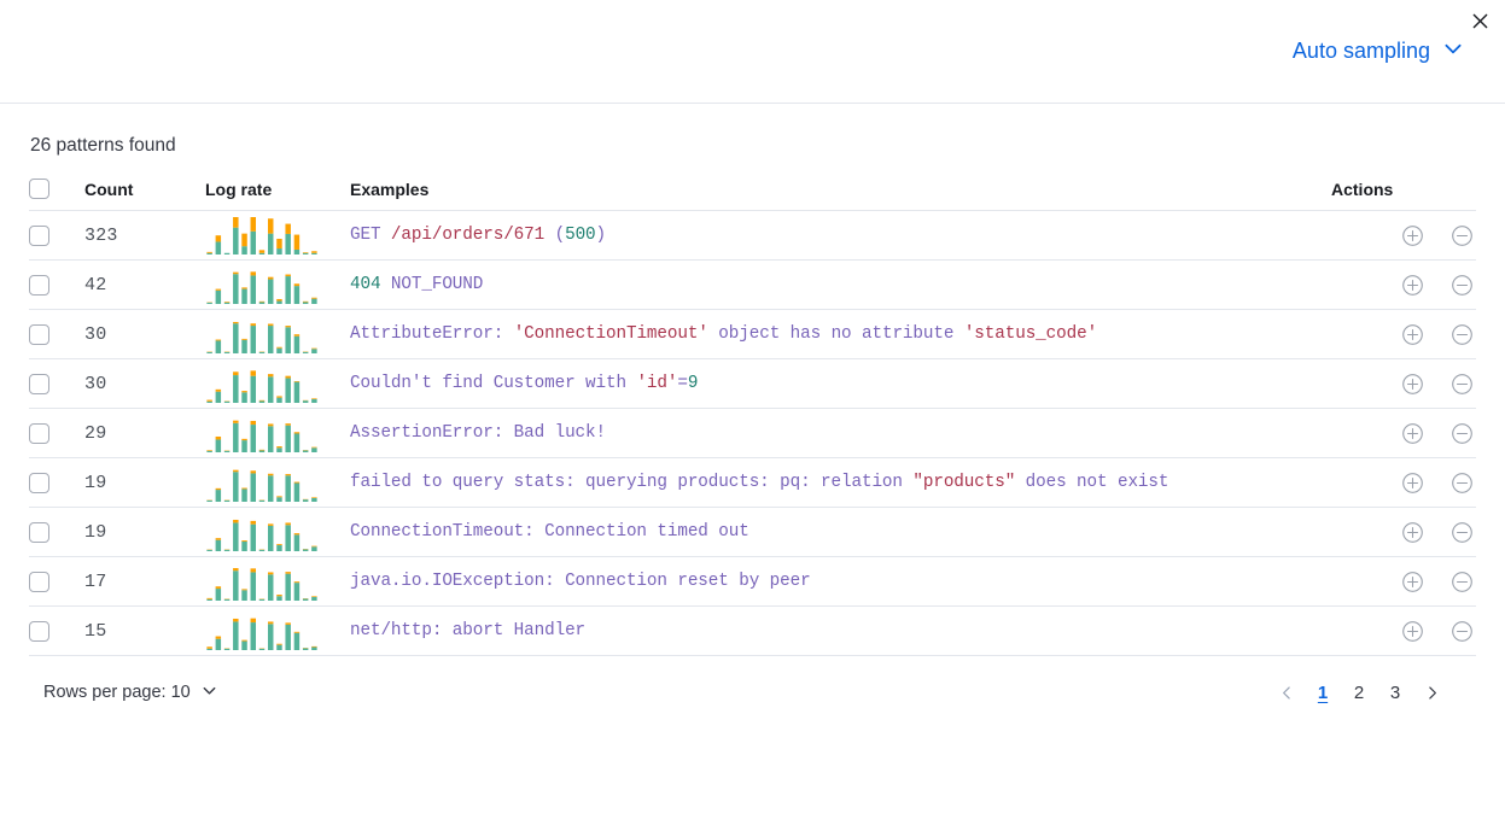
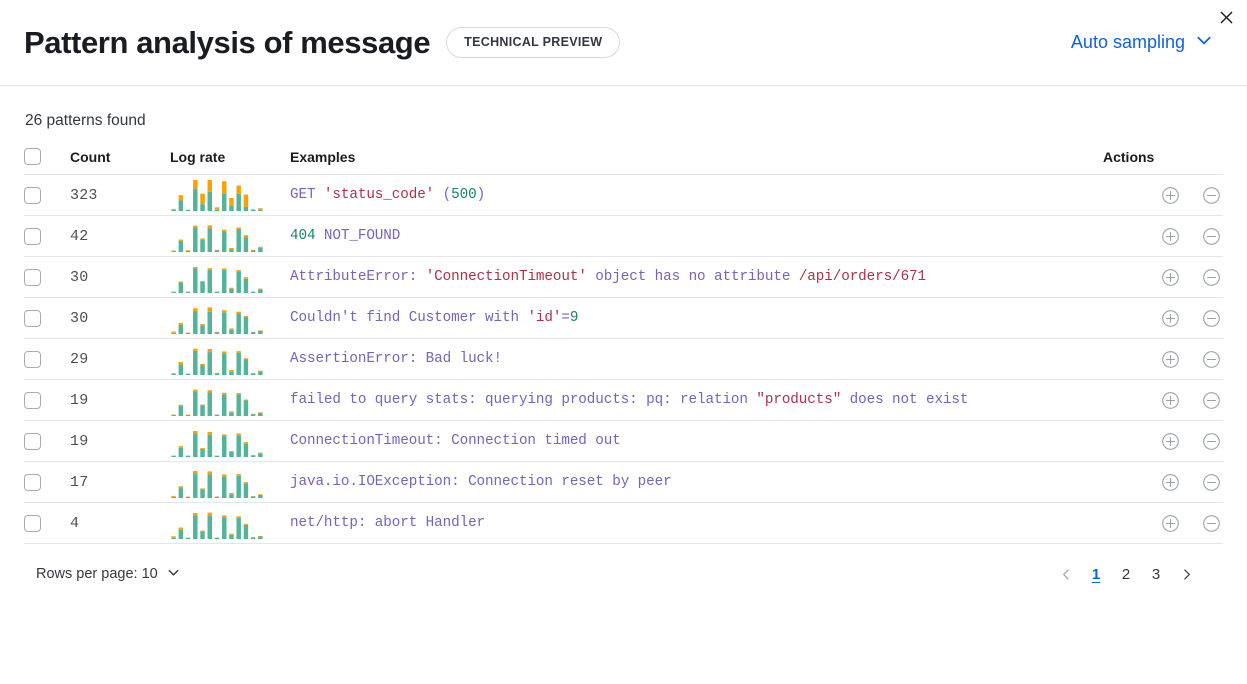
+ Pattern analysis of message
+ TECHNICAL PREVIEW
  Auto sampling
  26 patterns found
  	Count	Log rate	Examples	Actions
- 	323		GET /api/orders/671 (500)
+ 	323		GET 'status_code' (500)
  	42		404 NOT_FOUND
- 	30		AttributeError: 'ConnectionTimeout' object has no attribute 'status_code'
+ 	30		AttributeError: 'ConnectionTimeout' object has no attribute /api/orders/671
  	30		Couldn't find Customer with 'id'=9
  	29		AssertionError: Bad luck!
  	19		failed to query stats: querying products: pq: relation "products" does not exist
  	19		ConnectionTimeout: Connection timed out
  	17		java.io.IOException: Connection reset by peer
- 	15		net/http: abort Handler
+ 	4		net/http: abort Handler
  Rows per page: 10
  1
  2
  3
